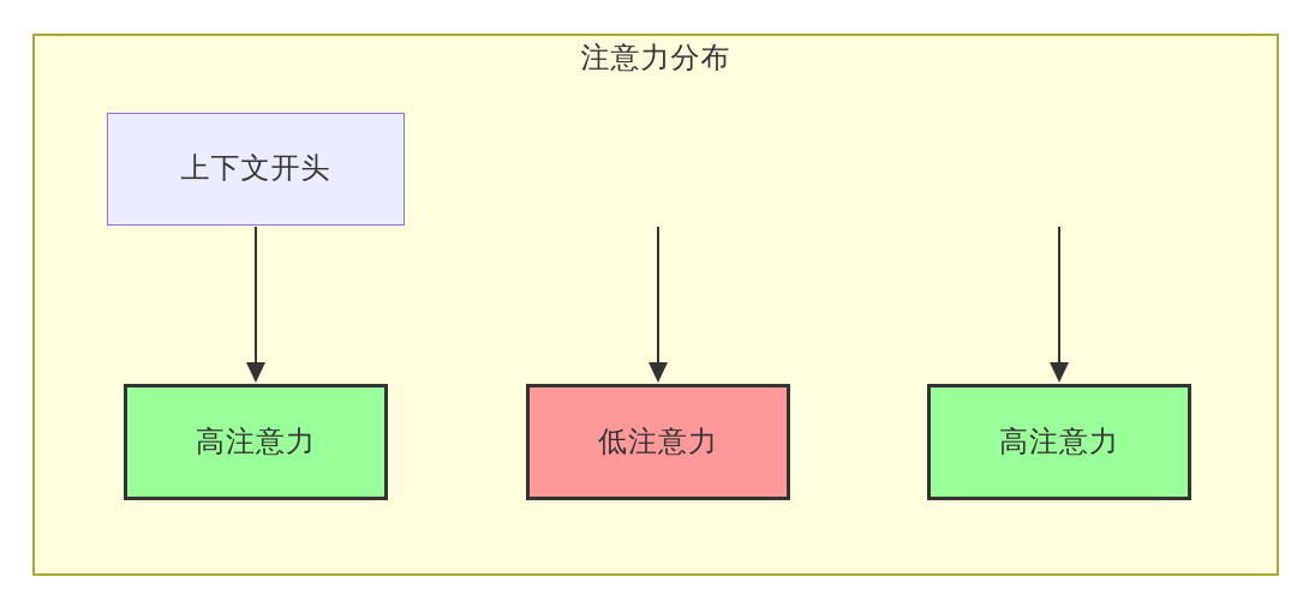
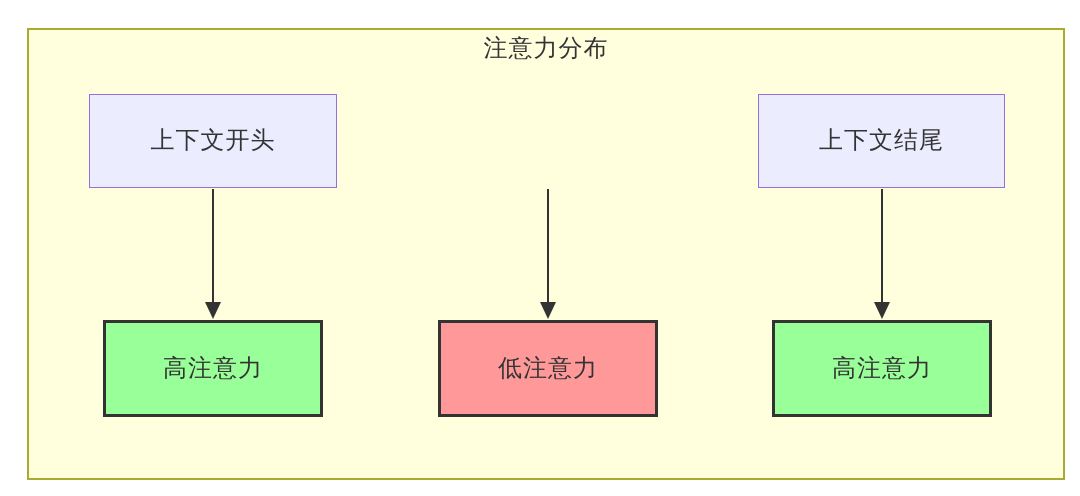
  注意力分布
  上下文开头
+ 上下文结尾
  高注意力
  低注意力
  高注意力
